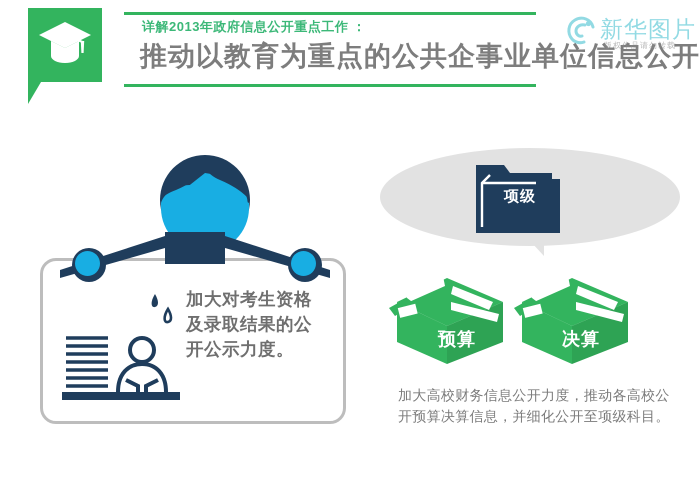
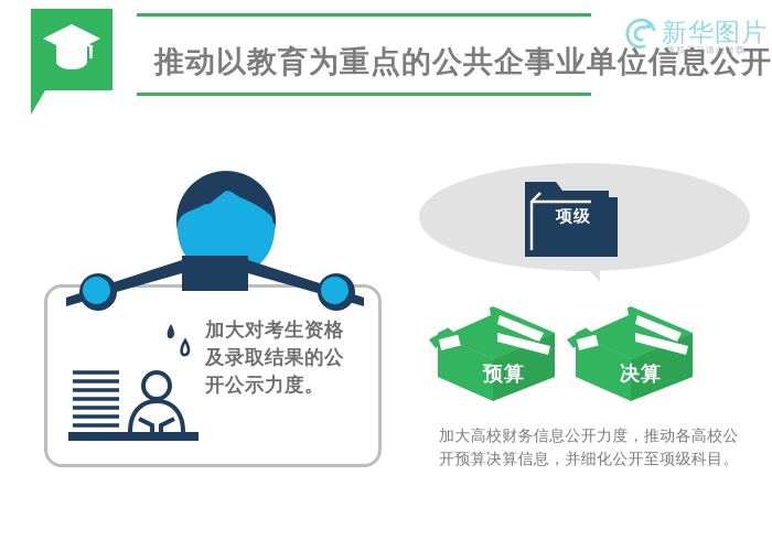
- 详解2013年政府信息公开重点工作 ：
  推动以教育为重点的公共企事业单位信息公开
  新华图片
  版权作品请勿转载
  加大对考生资格及录取结果的公开公示力度。
  项级
  预算
  决算
  加大高校财务信息公开力度，推动各高校公开预算决算信息，并细化公开至项级科目。
